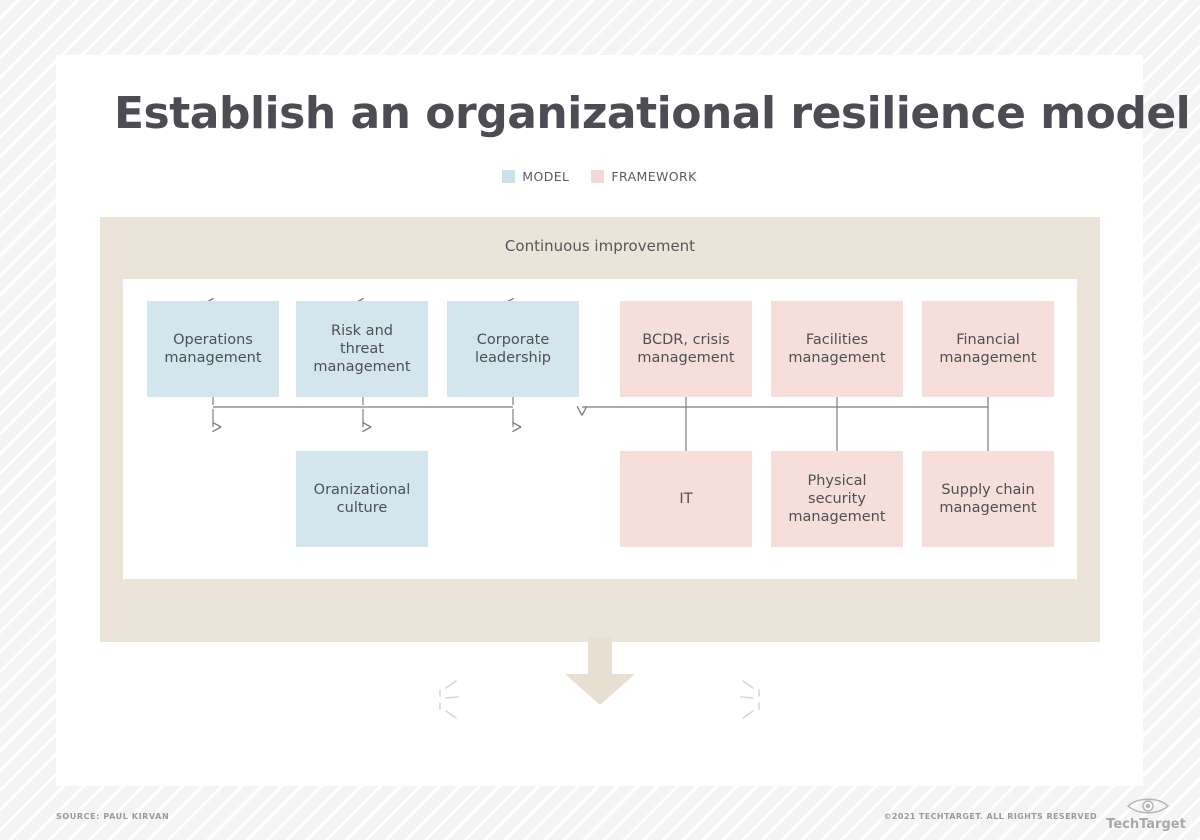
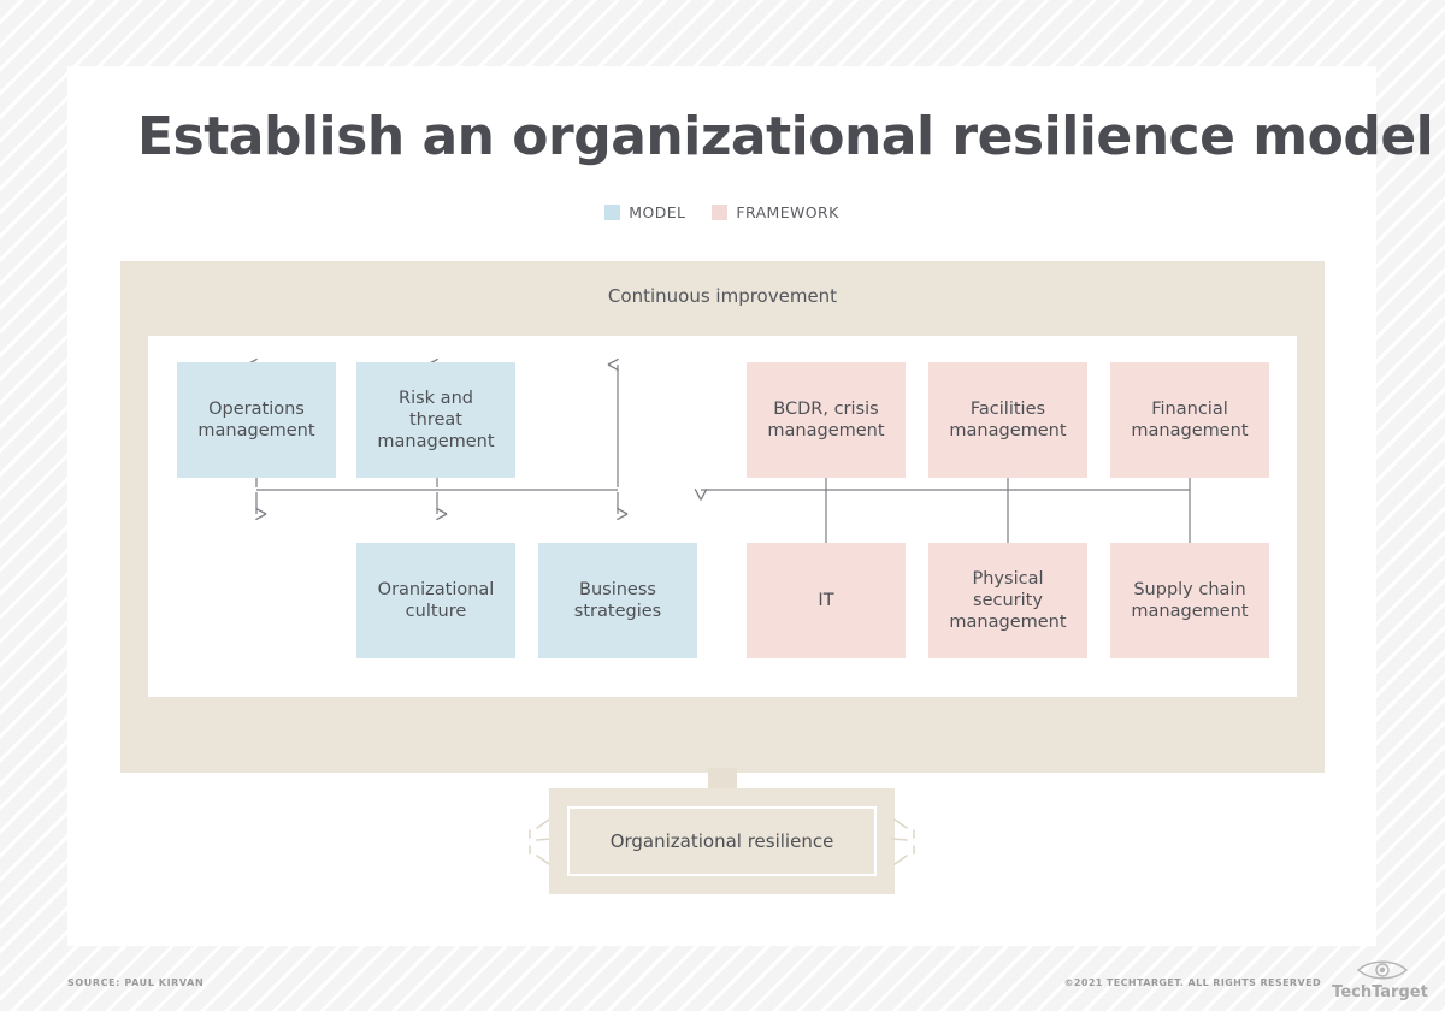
  Establish an organizational resilience model
  MODEL
  FRAMEWORK
  Continuous improvement
  Operations
  management
  Risk and
  threat
  management
- Corporate
- leadership
  BCDR, crisis
  management
  Facilities
  management
  Financial
  management
  Oranizational
  culture
+ Business
+ strategies
  IT
  Physical
  security
  management
  Supply chain
  management
+ Organizational resilience
  SOURCE: PAUL KIRVAN
  ©2021 TECHTARGET. ALL RIGHTS RESERVED
  TechTarget
